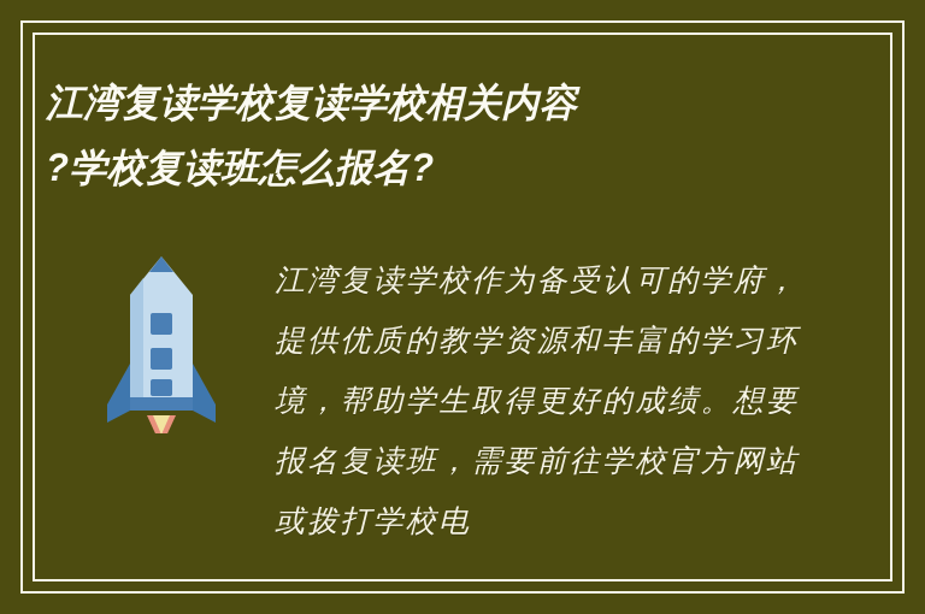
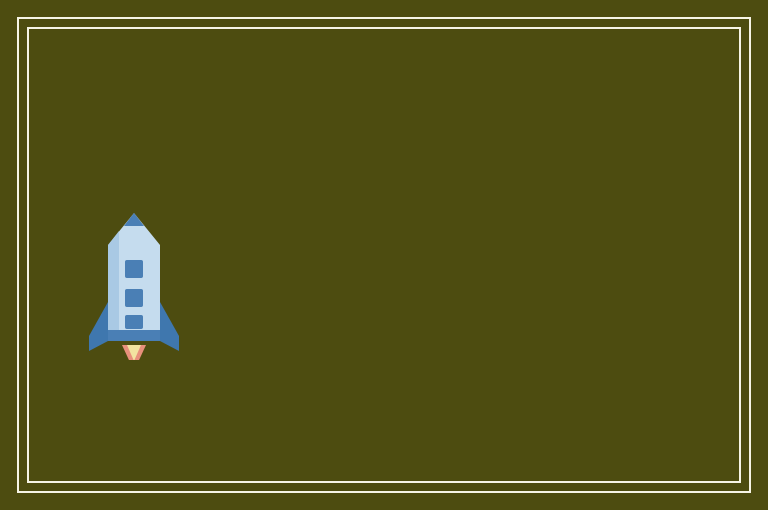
- 江湾复读学校复读学校相关内容
- ?学校复读班怎么报名?
- 江湾复读学校作为备受认可的学府，提供优质的教学资源和丰富的学习环境，帮助学生取得更好的成绩。想要报名复读班，需要前往学校官方网站或拨打学校电
